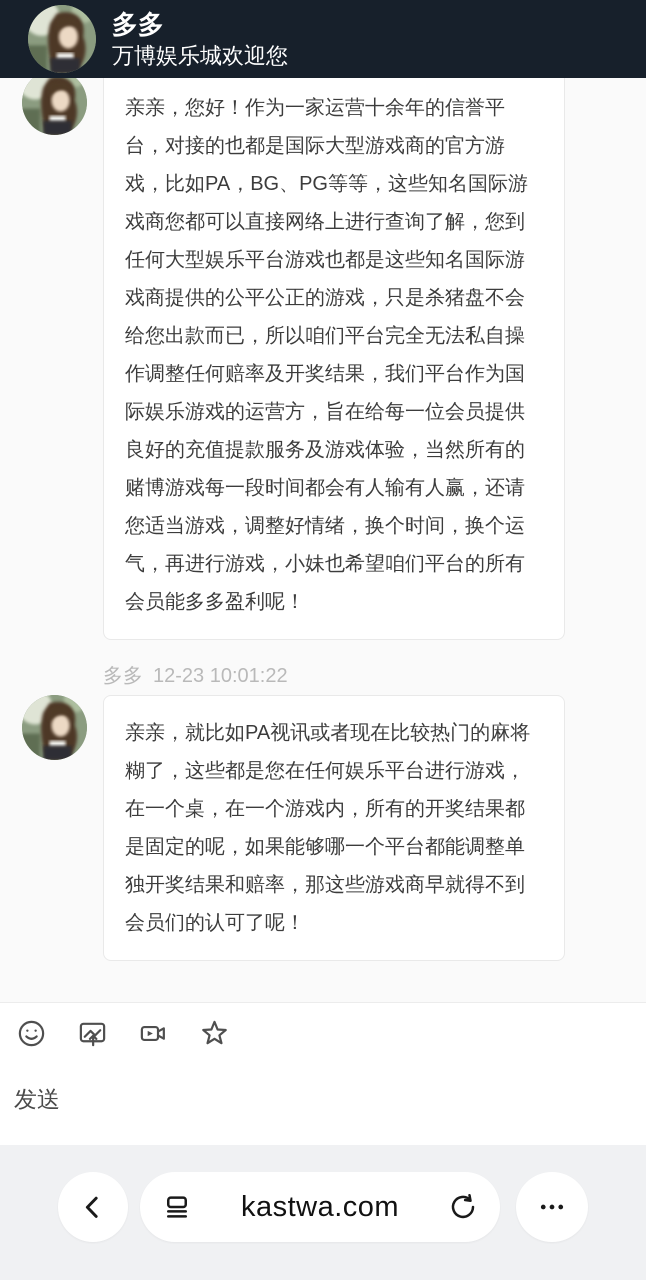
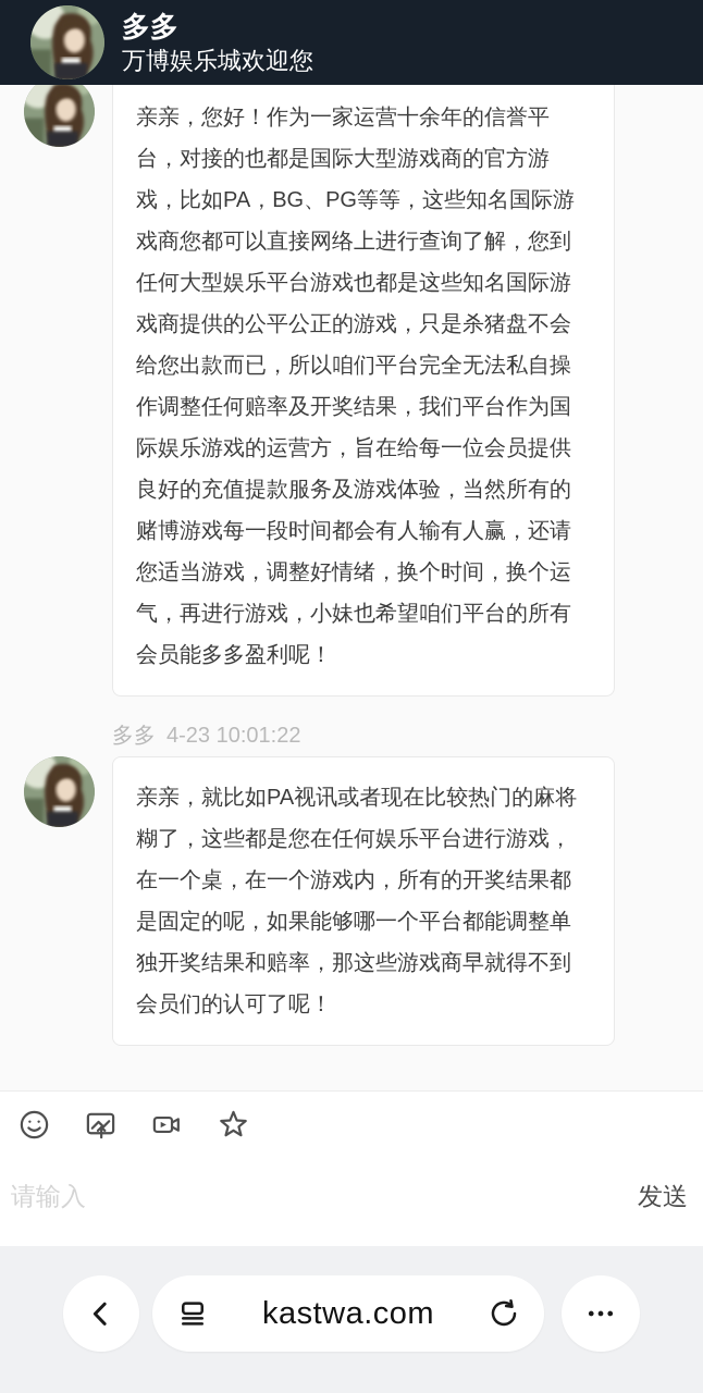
  亲亲，您好！作为一家运营十余年的信誉平台，对接的也都是国际大型游戏商的官方游戏，比如PA，BG、PG等等，这些知名国际游戏商您都可以直接网络上进行查询了解，您到任何大型娱乐平台游戏也都是这些知名国际游戏商提供的公平公正的游戏，只是杀猪盘不会给您出款而已，所以咱们平台完全无法私自操作调整任何赔率及开奖结果，我们平台作为国际娱乐游戏的运营方，旨在给每一位会员提供良好的充值提款服务及游戏体验，当然所有的赌博游戏每一段时间都会有人输有人赢，还请您适当游戏，调整好情绪，换个时间，换个运气，再进行游戏，小妹也希望咱们平台的所有会员能多多盈利呢！
- 多多 12-23 10:01:22
+ 多多 4-23 10:01:22
  亲亲，就比如PA视讯或者现在比较热门的麻将糊了，这些都是您在任何娱乐平台进行游戏，在一个桌，在一个游戏内，所有的开奖结果都是固定的呢，如果能够哪一个平台都能调整单独开奖结果和赔率，那这些游戏商早就得不到会员们的认可了呢！
  多多
  万博娱乐城欢迎您
+ 请输入
  发送
  kastwa.com
